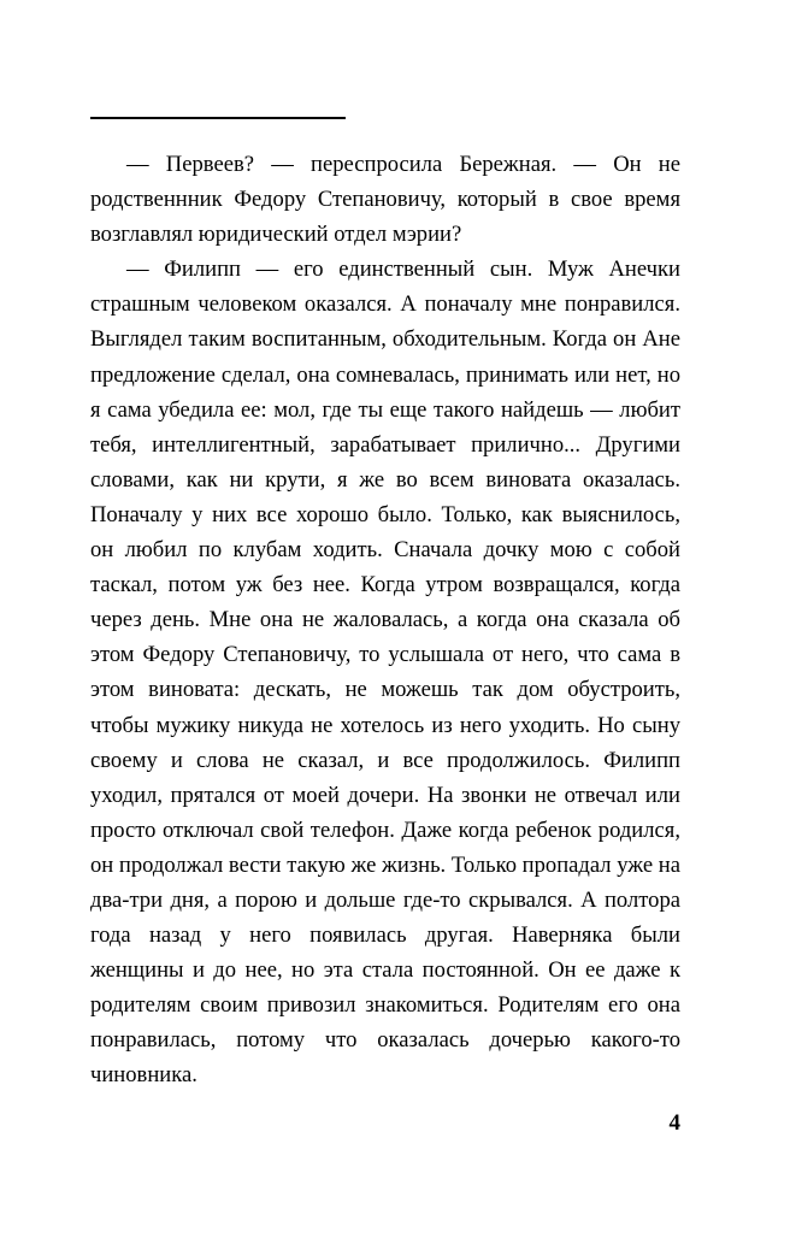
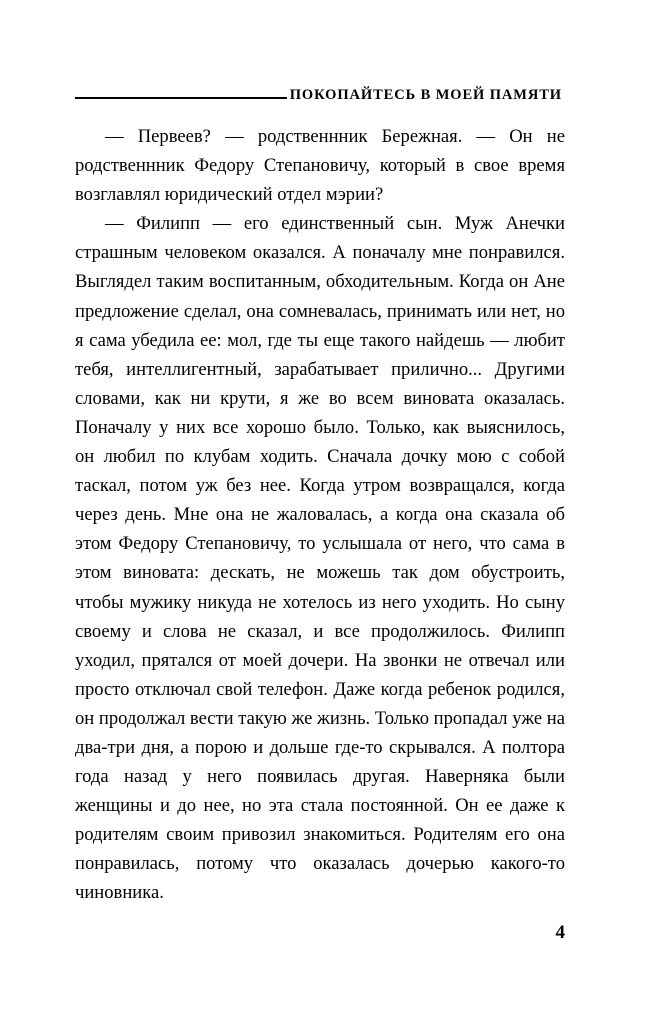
+ ПОКОПАЙТЕСЬ В МОЕЙ ПАМЯТИ
- — Первеев? — переспросила Бережная. — Он не родственнник Федору Степановичу, который в свое время возглавлял юридический отдел мэрии?
+ — Первеев? — родственнник Бережная. — Он не родственнник Федору Степановичу, который в свое время возглавлял юридический отдел мэрии?
  — Филипп — его единственный сын. Муж Анечки страшным человеком оказался. А поначалу мне понравился. Выглядел таким воспитанным, обходительным. Когда он Ане предложение сделал, она сомневалась, принимать или нет, но я сама убедила ее: мол, где ты еще такого найдешь — любит тебя, интеллигентный, зарабатывает прилично... Другими словами, как ни крути, я же во всем виновата оказалась. Поначалу у них все хорошо было. Только, как выяснилось, он любил по клубам ходить. Сначала дочку мою с собой таскал, потом уж без нее. Когда утром возвращался, когда через день. Мне она не жаловалась, а когда она сказала об этом Федору Степановичу, то услышала от него, что сама в этом виновата: дескать, не можешь так дом обустроить, чтобы мужику никуда не хотелось из него уходить. Но сыну своему и слова не сказал, и все продолжилось. Филипп уходил, прятался от моей дочери. На звонки не отвечал или просто отключал свой телефон. Даже когда ребенок родился, он продолжал вести такую же жизнь. Только пропадал уже на два-три дня, а порою и дольше где-то скрывался. А полтора года назад у него появилась другая. Наверняка были женщины и до нее, но эта стала постоянной. Он ее даже к родителям своим привозил знакомиться. Родителям его она понравилась, потому что оказалась дочерью какого-то чиновника.
  4
